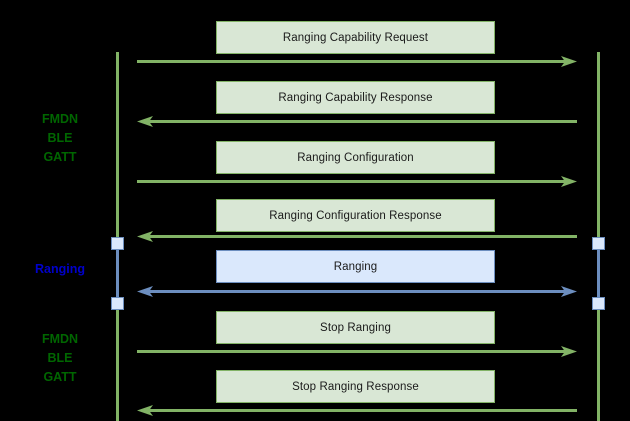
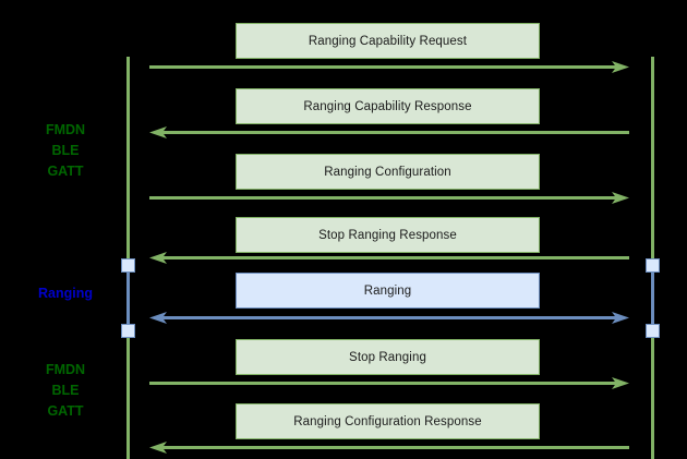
  FMDN
  BLE
  GATT
  Ranging
  FMDN
  BLE
  GATT
  Ranging Capability Request
  Ranging Capability Response
  Ranging Configuration
- Ranging Configuration Response
+ Stop Ranging Response
  Ranging
  Stop Ranging
- Stop Ranging Response
+ Ranging Configuration Response
